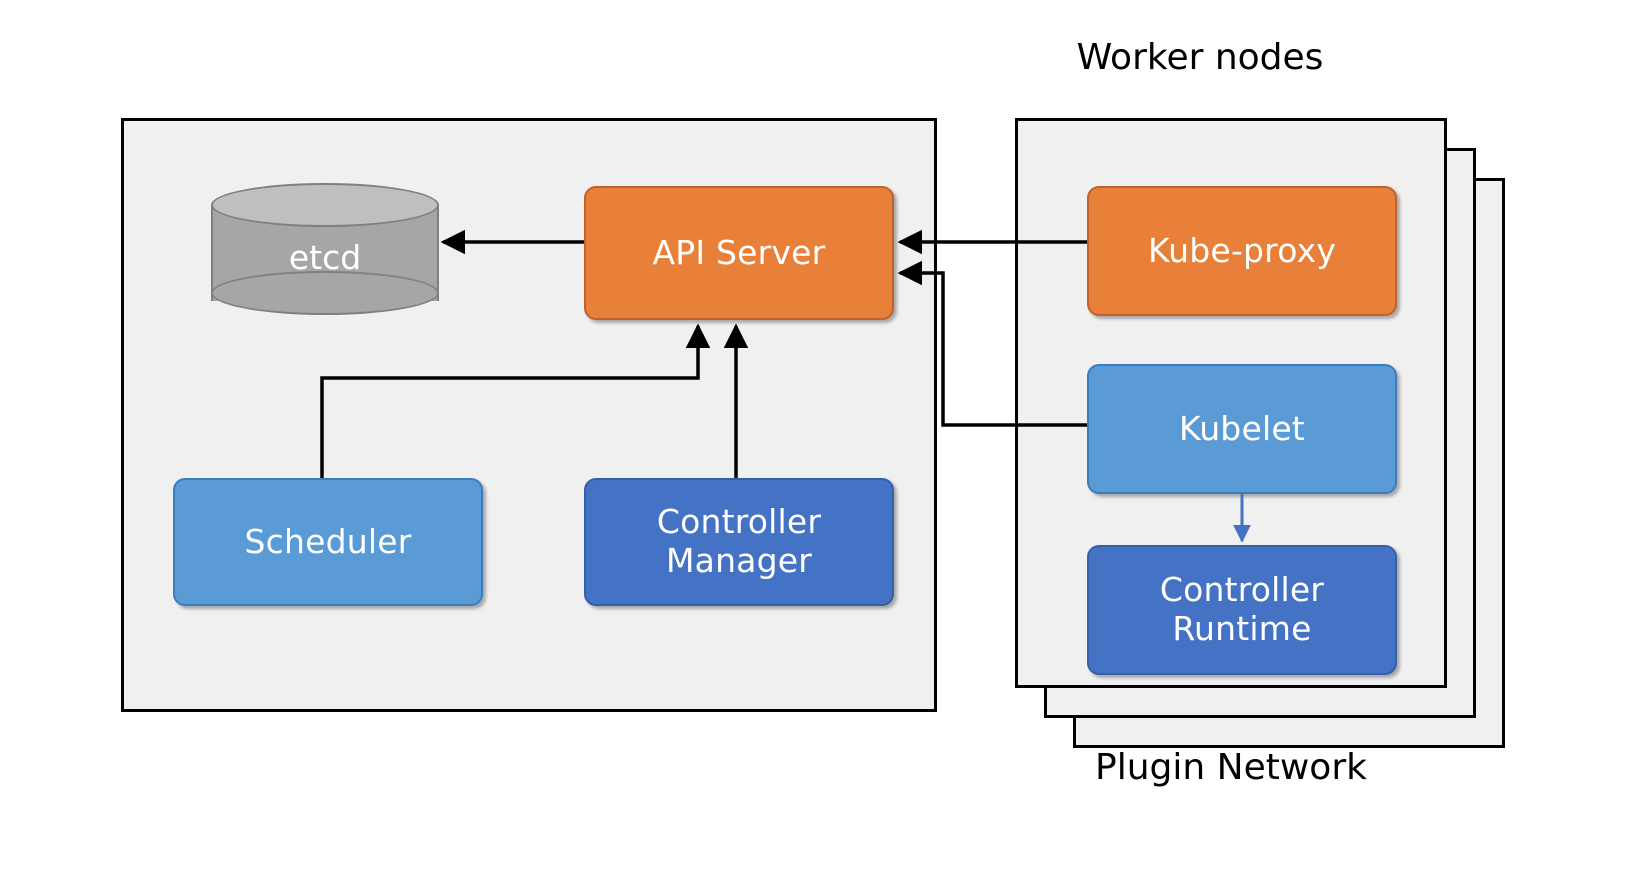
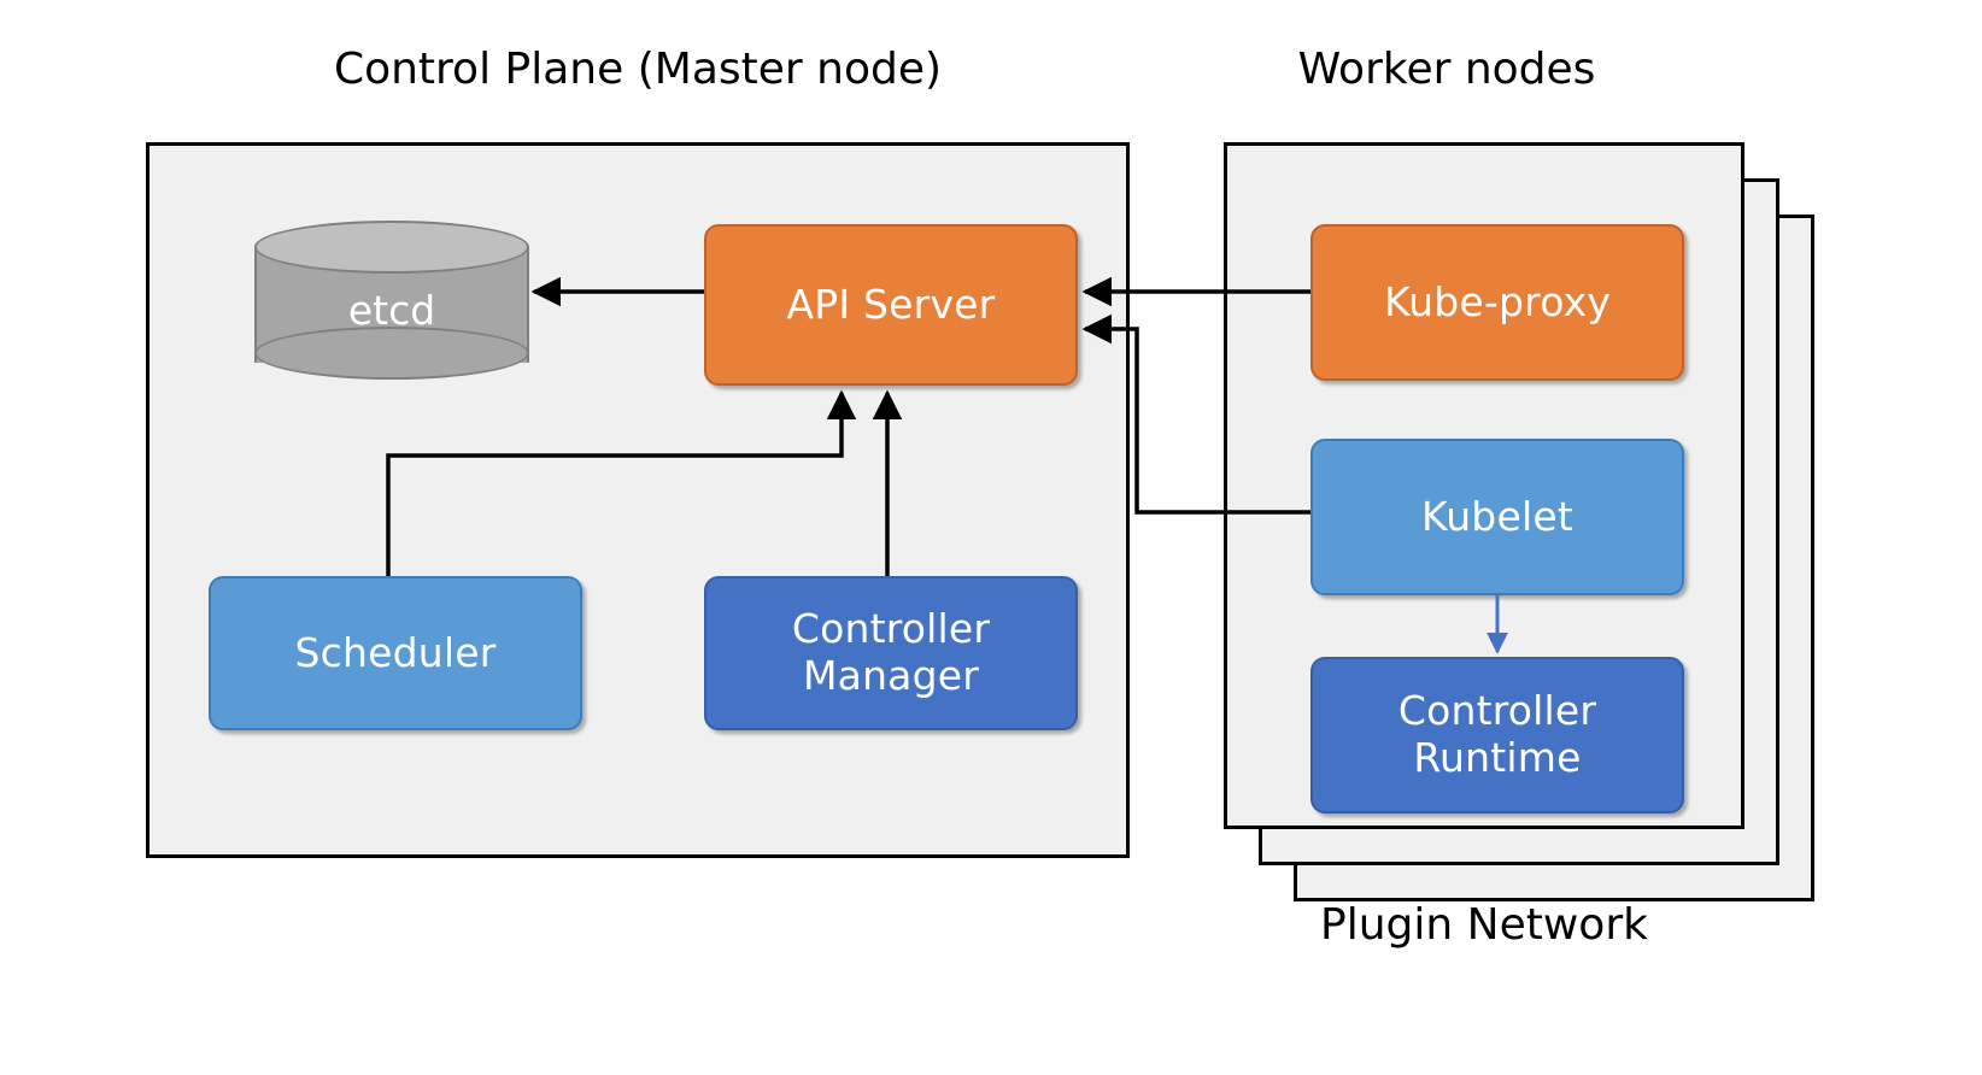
+ Control Plane (Master node)
  Worker nodes
  etcd
  API Server
  Scheduler
  Controller
  Manager
  Kube-proxy
  Kubelet
  Controller
  Runtime
  Plugin Network
